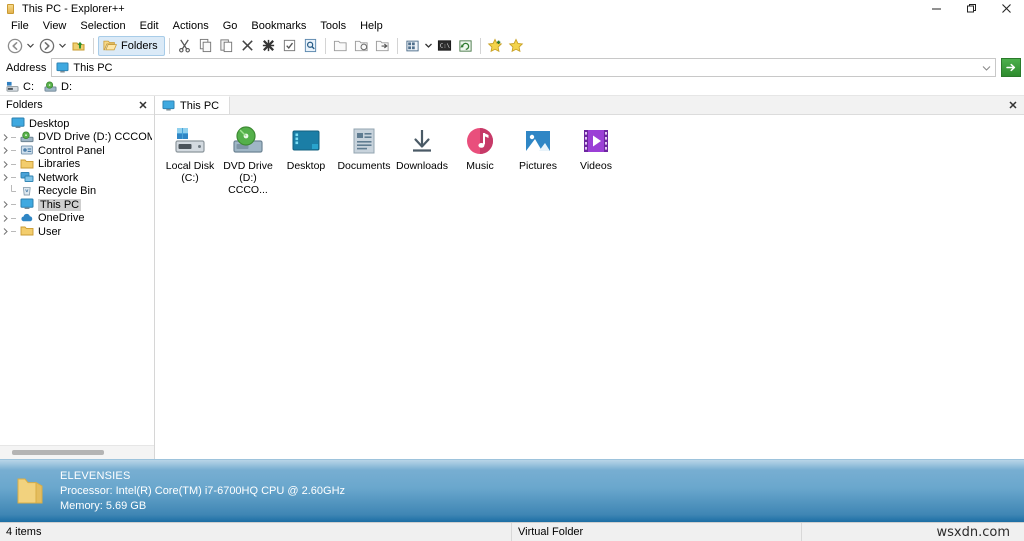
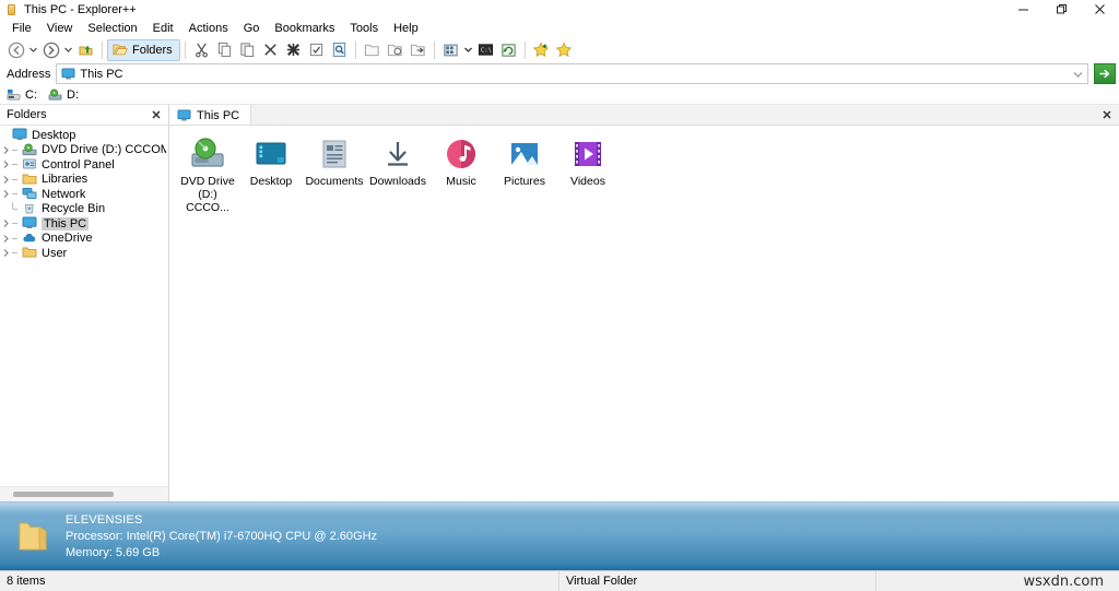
  This PC - Explorer++
  File
  View
  Selection
  Edit
  Actions
  Go
  Bookmarks
  Tools
  Help
  Folders
  Address
  This PC
  C:
  D:
  Folders
  ✕
  Desktop
  DVD Drive (D:) CCCOM
  Control Panel
  Libraries
  Network
  Recycle Bin
  This PC
  OneDrive
  User
  This PC
  ✕
- Local Disk
- (C:)
  DVD Drive
  (D:) CCCO...
  Desktop
  Documents
  Downloads
  Music
  Pictures
  Videos
  ELEVENSIES
  Processor: Intel(R) Core(TM) i7-6700HQ CPU @ 2.60GHz
  Memory: 5.69 GB
- 4 items
+ 8 items
  Virtual Folder
  wsxdn.com
